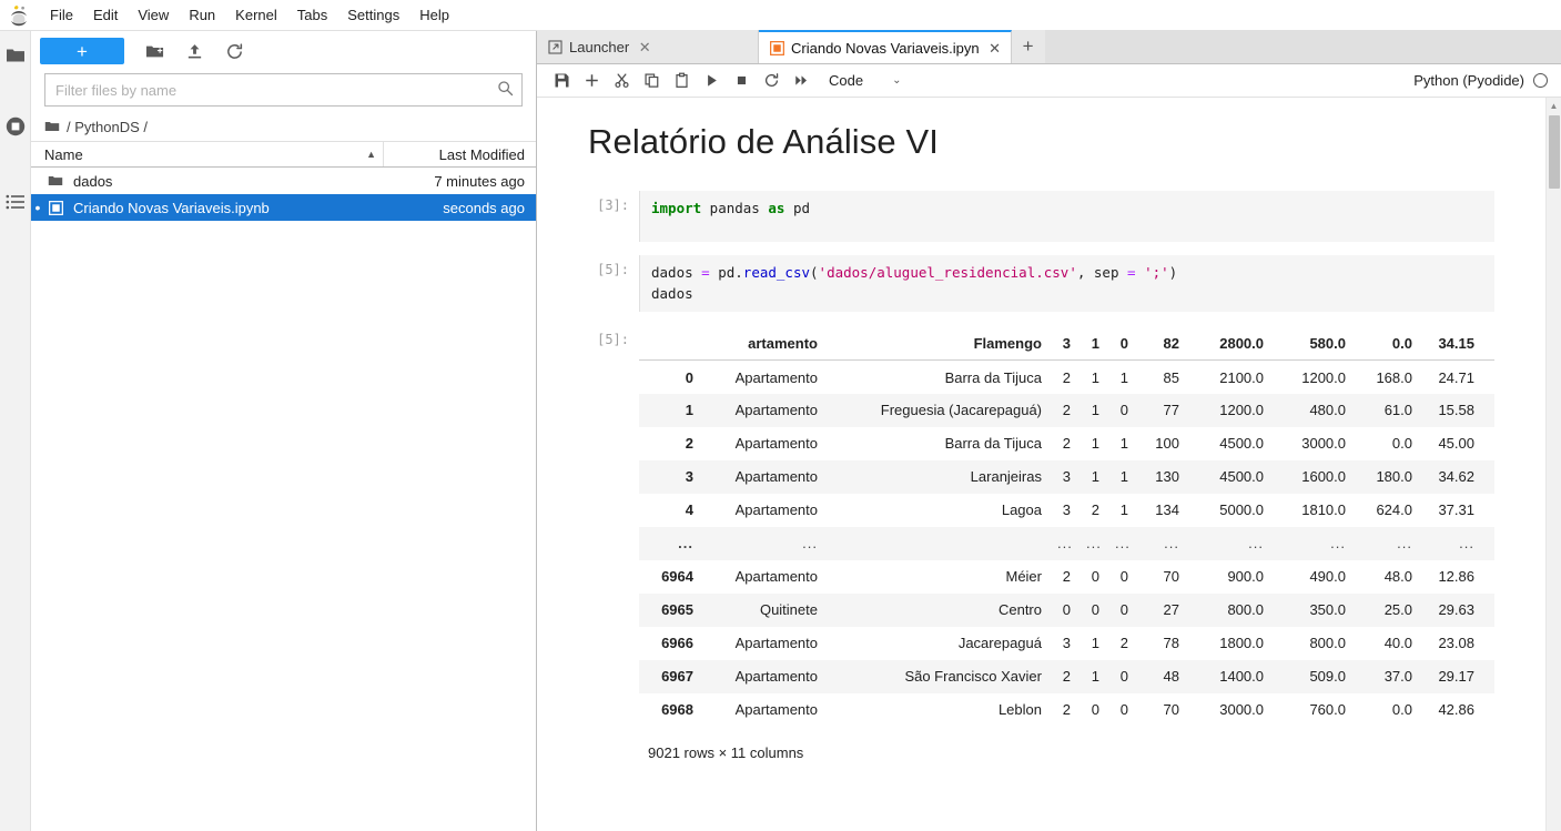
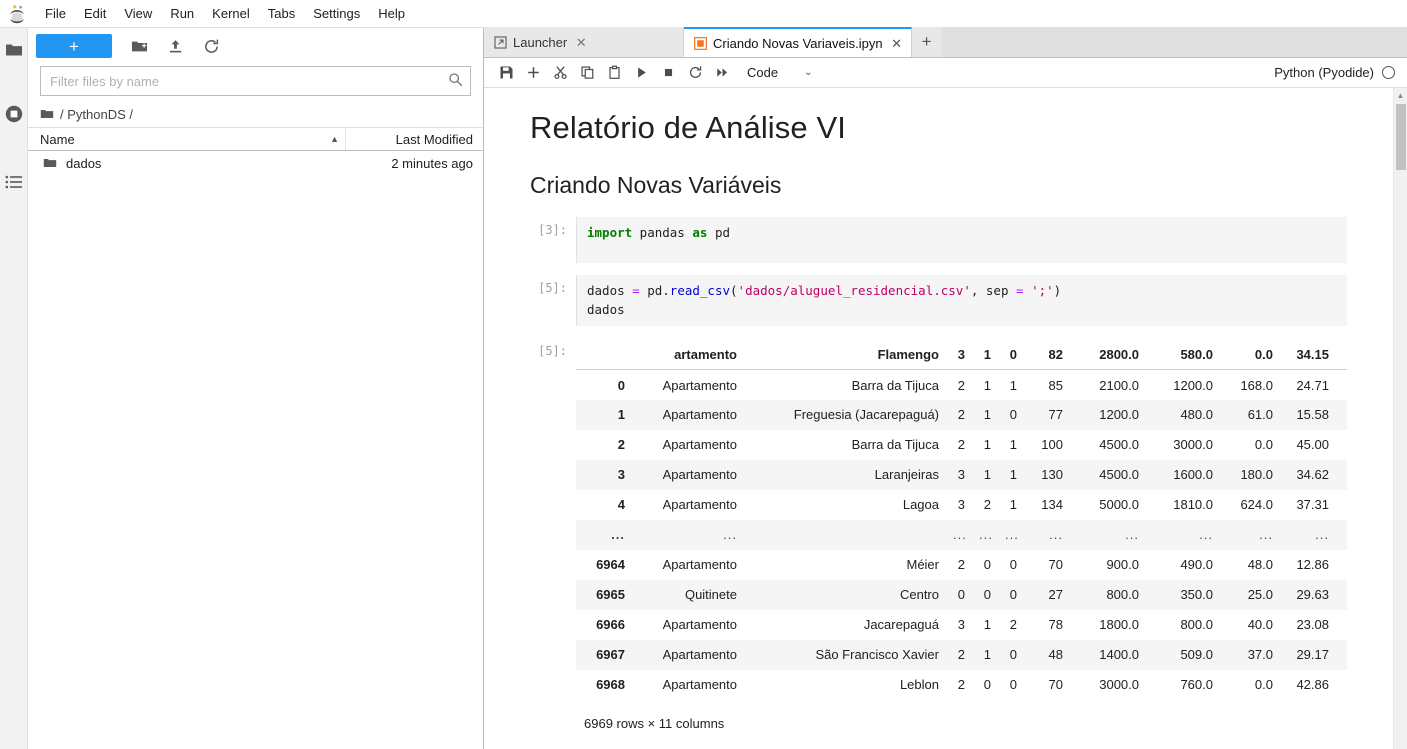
  File
  Edit
  View
  Run
  Kernel
  Tabs
  Settings
  Help
  +
  Filter files by name
  / PythonDS /
  Name
  ▲
  Last Modified
  dados
- 7 minutes ago
+ 2 minutes ago
- •
- Criando Novas Variaveis.ipynb
- seconds ago
  Launcher
  ✕
  Criando Novas Variaveis.ipyn
  ✕
  +
  Code
  ⌄
  Python (Pyodide)
  Relatório de Análise VI
+ Criando Novas Variáveis
  [3]:
  import pandas as pd
  [5]:
  dados = pd.read_csv('dados/aluguel_residencial.csv', sep = ';')
  dados
  [5]:
  	artamento	Flamengo	3	1	0	82	2800.0	580.0	0.0	34.15
  0	Apartamento	Barra da Tijuca	2	1	1	85	2100.0	1200.0	168.0	24.71
  1	Apartamento	Freguesia (Jacarepaguá)	2	1	0	77	1200.0	480.0	61.0	15.58
  2	Apartamento	Barra da Tijuca	2	1	1	100	4500.0	3000.0	0.0	45.00
  3	Apartamento	Laranjeiras	3	1	1	130	4500.0	1600.0	180.0	34.62
  4	Apartamento	Lagoa	3	2	1	134	5000.0	1810.0	624.0	37.31
  ...	...		...	...	...	...	...	...	...	...
  6964	Apartamento	Méier	2	0	0	70	900.0	490.0	48.0	12.86
  6965	Quitinete	Centro	0	0	0	27	800.0	350.0	25.0	29.63
  6966	Apartamento	Jacarepaguá	3	1	2	78	1800.0	800.0	40.0	23.08
  6967	Apartamento	São Francisco Xavier	2	1	0	48	1400.0	509.0	37.0	29.17
  6968	Apartamento	Leblon	2	0	0	70	3000.0	760.0	0.0	42.86
- 9021 rows × 11 columns
+ 6969 rows × 11 columns
  ▲
